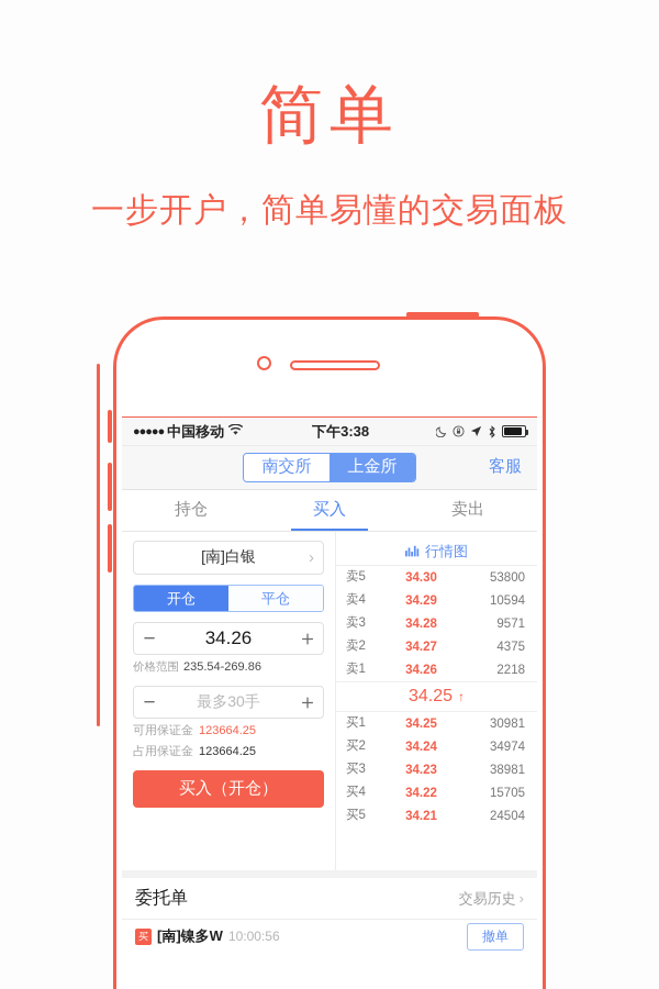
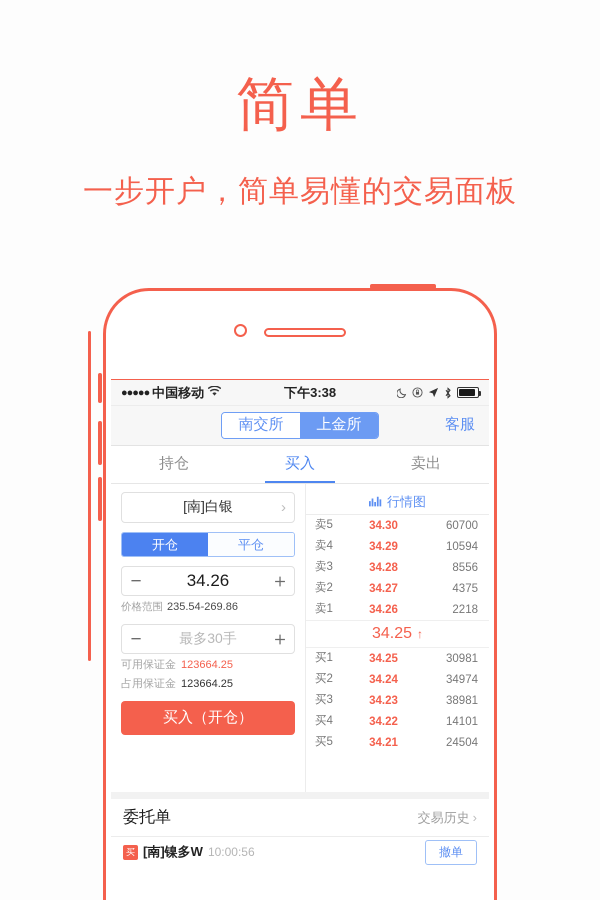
  简单
  一步开户，简单易懂的交易面板
  ●●●●●
  中国移动
  下午3:38
  南交所
  上金所
  客服
  持仓
  买入
  卖出
  [南]白银
  ›
  开仓
  平仓
  −
  34.26
  ＋
  价格范围 235.54-269.86
  −
  最多30手
  ＋
  可用保证金 123664.25
  占用保证金 123664.25
  买入（开仓）
  行情图
  卖5
  34.30
- 53800
+ 60700
  卖4
  34.29
  10594
  卖3
  34.28
- 9571
+ 8556
  卖2
  34.27
  4375
  卖1
  34.26
  2218
  34.25
  ↑
  买1
  34.25
  30981
  买2
  34.24
  34974
  买3
  34.23
  38981
  买4
  34.22
- 15705
+ 14101
  买5
  34.21
  24504
  委托单
  交易历史 ›
  买
  [南]镍多W
  10:00:56
  撤单
